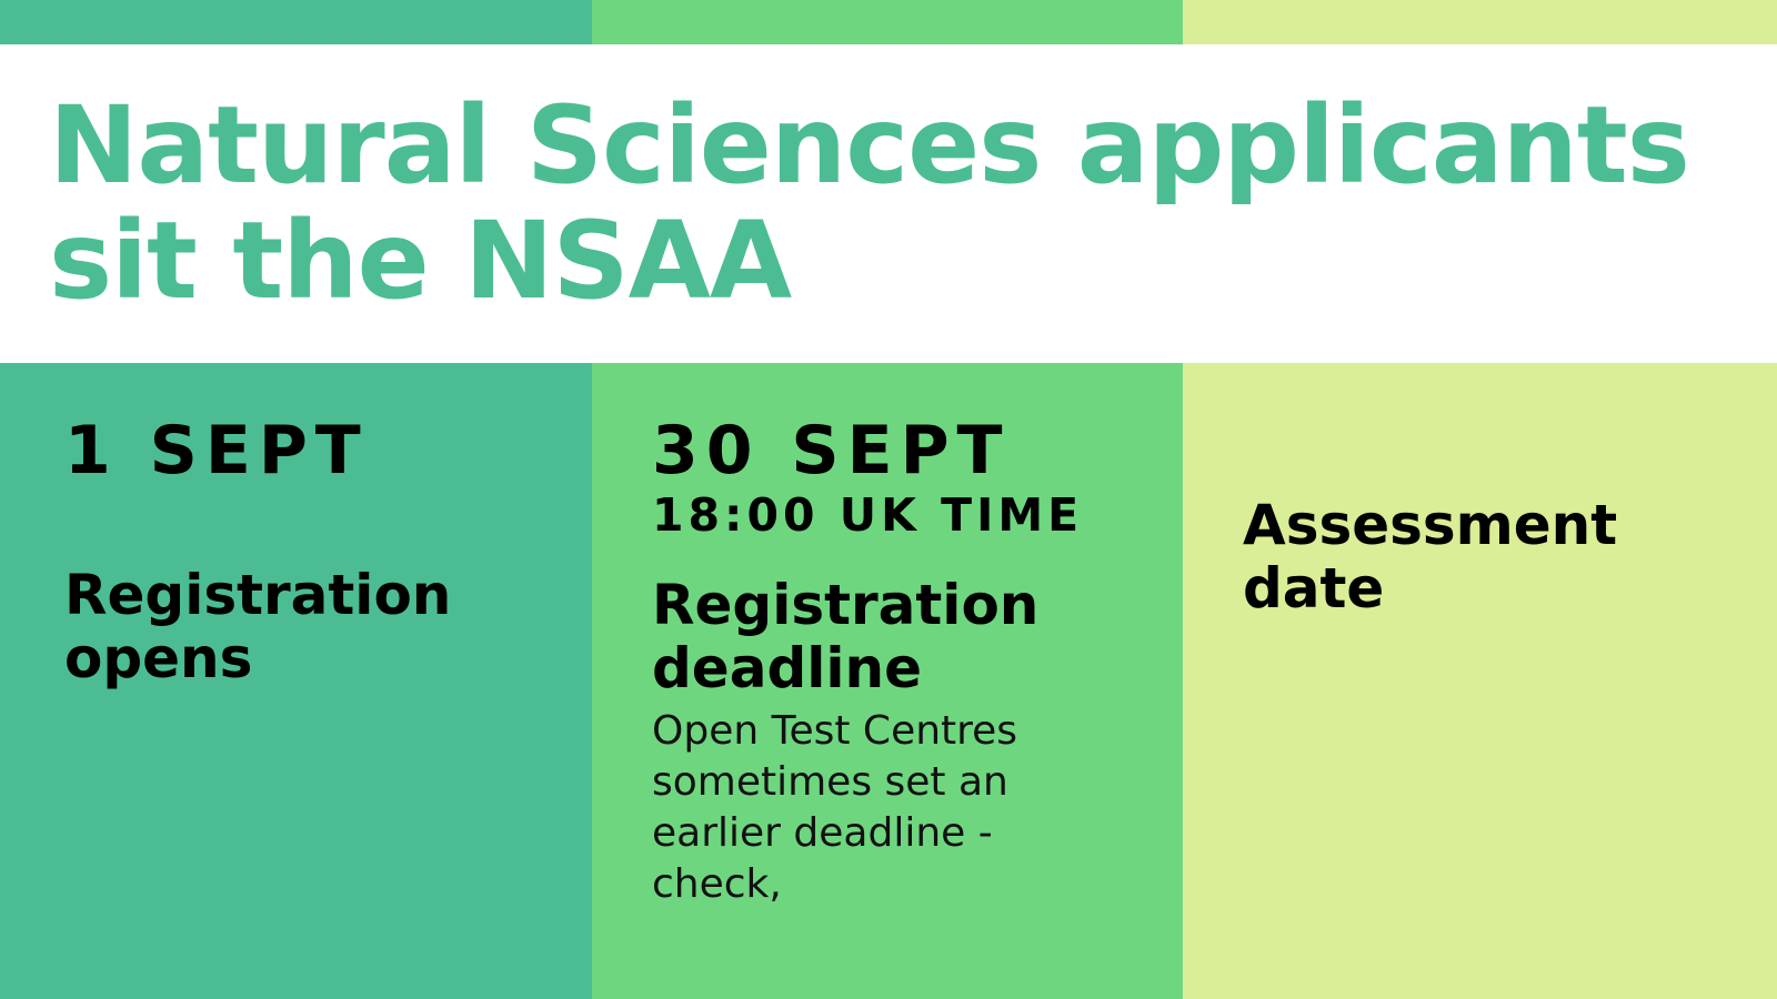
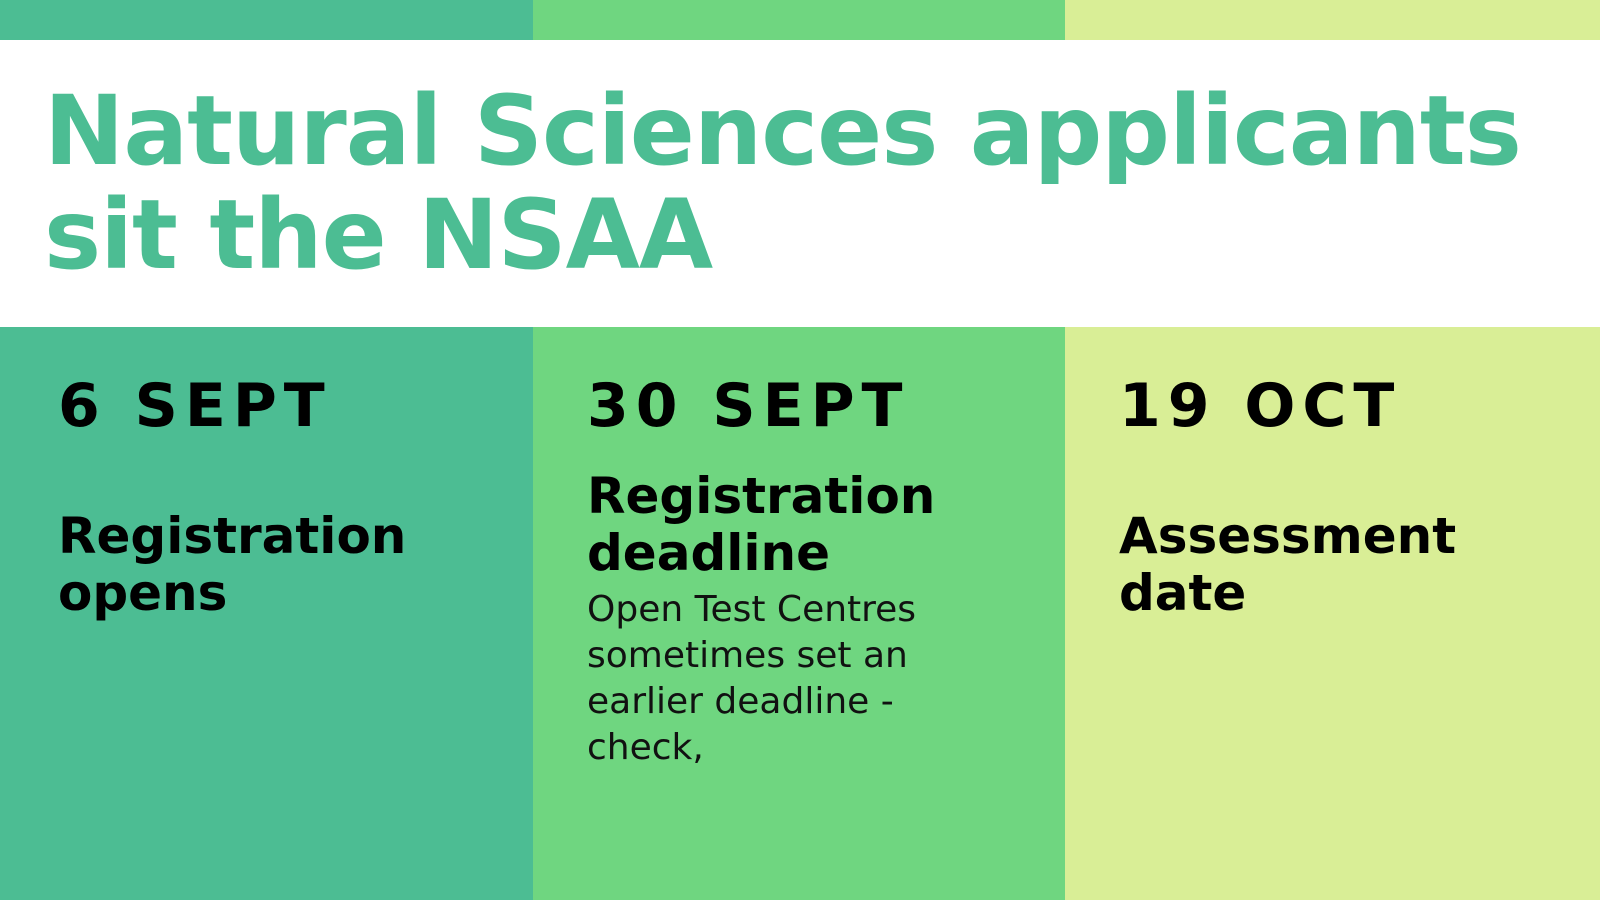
  Natural Sciences applicants
  sit the NSAA
- 1 SEPT
+ 6 SEPT
  Registration
  opens
  30 SEPT
- 18:00 UK TIME
  Registration
  deadline
  Open Test Centres
  sometimes set an
  earlier deadline -
  check,
+ 19 OCT
  Assessment
  date
